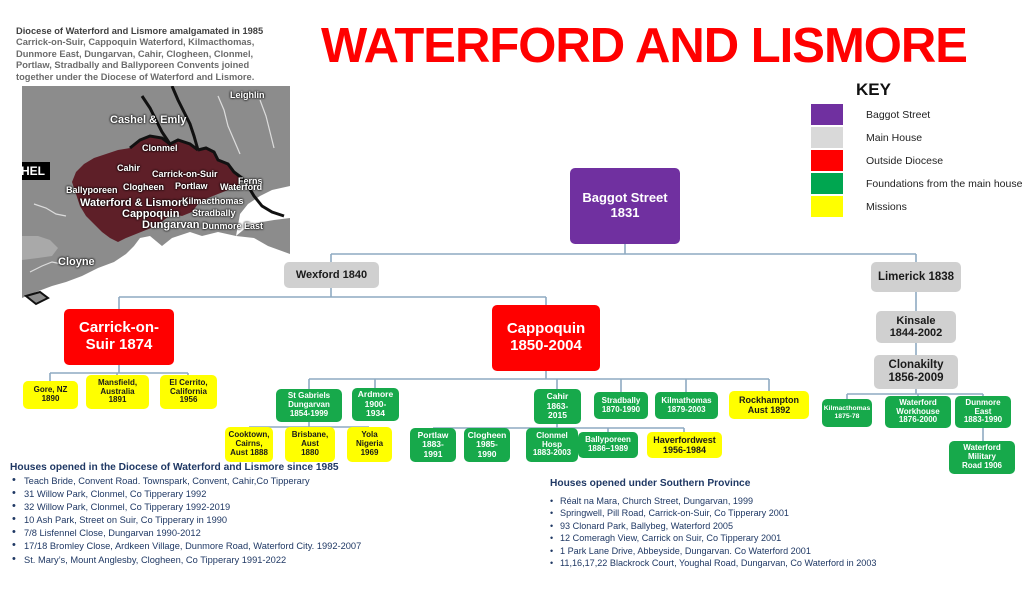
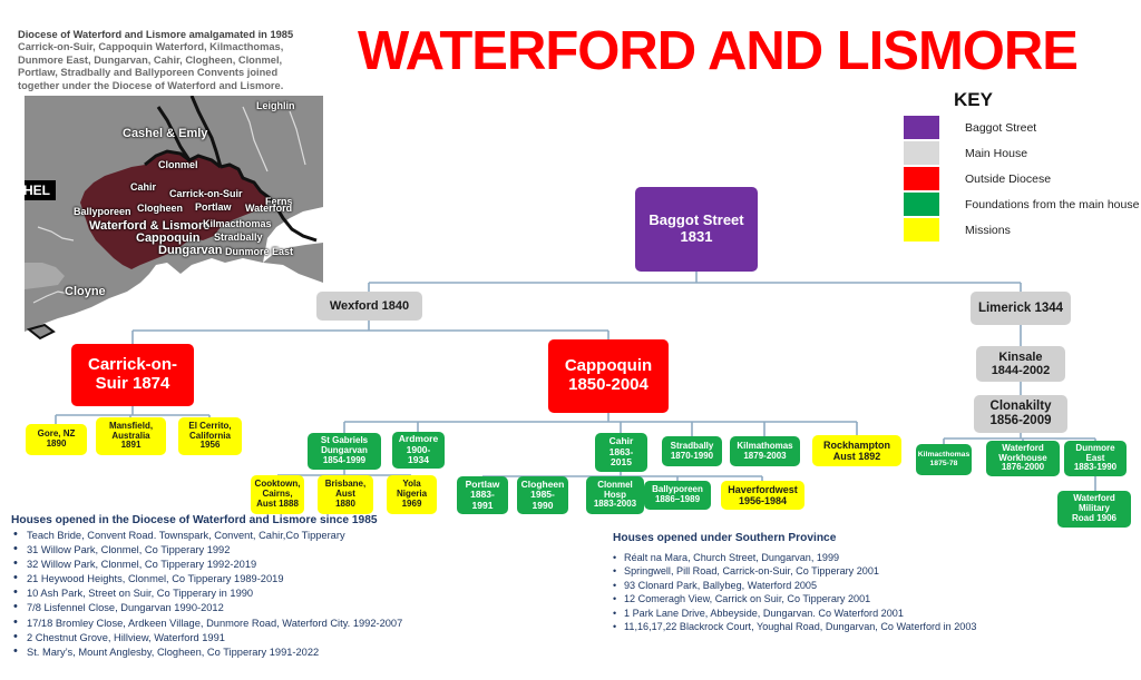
  Diocese of Waterford and Lismore amalgamated in 1985 Carrick-on-Suir, Cappoquin Waterford, Kilmacthomas, Dunmore East, Dungarvan, Cahir, Clogheen, Clonmel, Portlaw, Stradbally and Ballyporeen Convents joined together under the Diocese of Waterford and Lismore.
  WATERFORD AND LISMORE
  HEL
  Cashel & Emly
  Leighlin
  Clonmel
  Cahir
  Carrick-on-Suir
  Ferns
  Ballyporeen
  Clogheen
  Portlaw
  Waterford
  Waterford & Lismore
  Kilmacthomas
  Cappoquin
  Stradbally
  Dungarvan
  Dunmore East
  Cloyne
  KEY
  Baggot Street
  Main House
  Outside Diocese
  Foundations from the main house
  Missions
  Baggot Street
  1831
  Wexford 1840
- Limerick 1838
+ Limerick 1344
  Kinsale
  1844-2002
  Clonakilty
  1856-2009
  Carrick-on-
  Suir 1874
  Cappoquin
  1850-2004
  Gore, NZ
  1890
  Mansfield,
  Australia
  1891
  El Cerrito,
  California
  1956
  St Gabriels
  Dungarvan
  1854-1999
  Ardmore
  1900-
  1934
  Cooktown, Cairns, Aust 1888
  Brisbane,
  Aust
  1880
  Yola
  Nigeria
  1969
  Cahir
  1863-
  2015
  Stradbally
  1870-1990
  Kilmathomas
  1879-2003
  Rockhampton
  Aust 1892
  Portlaw
  1883-
  1991
  Clogheen
  1985-
  1990
  Clonmel
  Hosp
  1883-2003
  Ballyporeen
  1886–1989
  Haverfordwest
  1956-1984
  Waterford
  Workhouse
  1876-2000
  Dunmore
  East
  1883-1990
  Waterford
  Military
  Road 1906
  Houses opened in the Diocese of Waterford and Lismore since 1985
  Teach Bride, Convent Road. Townspark, Convent, Cahir,Co Tipperary
  31 Willow Park, Clonmel, Co Tipperary 1992
  32 Willow Park, Clonmel, Co Tipperary 1992-2019
+ 21 Heywood Heights, Clonmel, Co Tipperary 1989-2019
  10 Ash Park, Street on Suir, Co Tipperary in 1990
  7/8 Lisfennel Close, Dungarvan 1990-2012
  17/18 Bromley Close, Ardkeen Village, Dunmore Road, Waterford City. 1992-2007
+ 2 Chestnut Grove, Hillview, Waterford 1991
  St. Mary’s, Mount Anglesby, Clogheen, Co Tipperary 1991-2022
  Houses opened under Southern Province
  Réalt na Mara, Church Street, Dungarvan, 1999
  Springwell, Pill Road, Carrick-on-Suir, Co Tipperary 2001
  93 Clonard Park, Ballybeg, Waterford 2005
  12 Comeragh View, Carrick on Suir, Co Tipperary 2001
  1 Park Lane Drive, Abbeyside, Dungarvan. Co Waterford 2001
  11,16,17,22 Blackrock Court, Youghal Road, Dungarvan, Co Waterford in 2003
